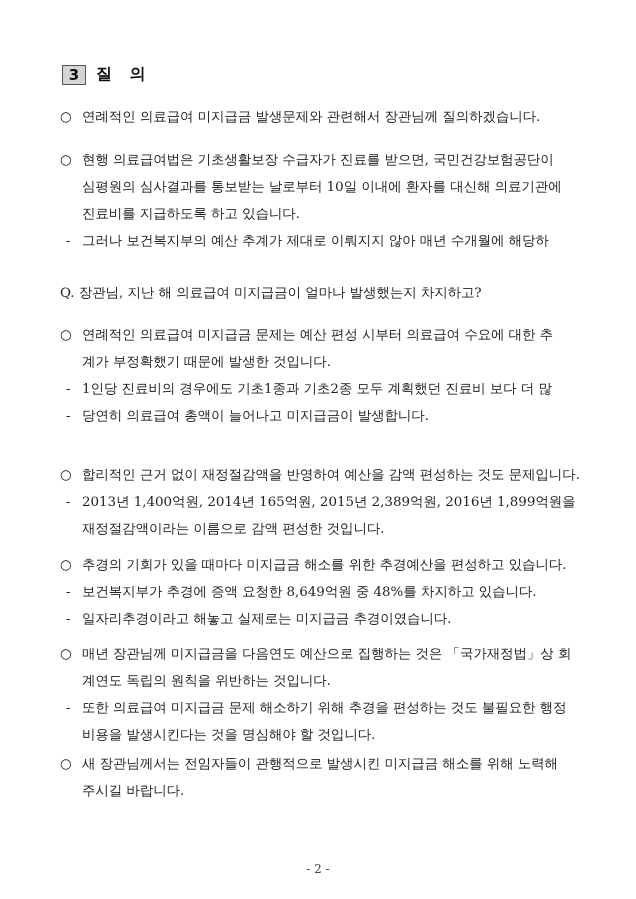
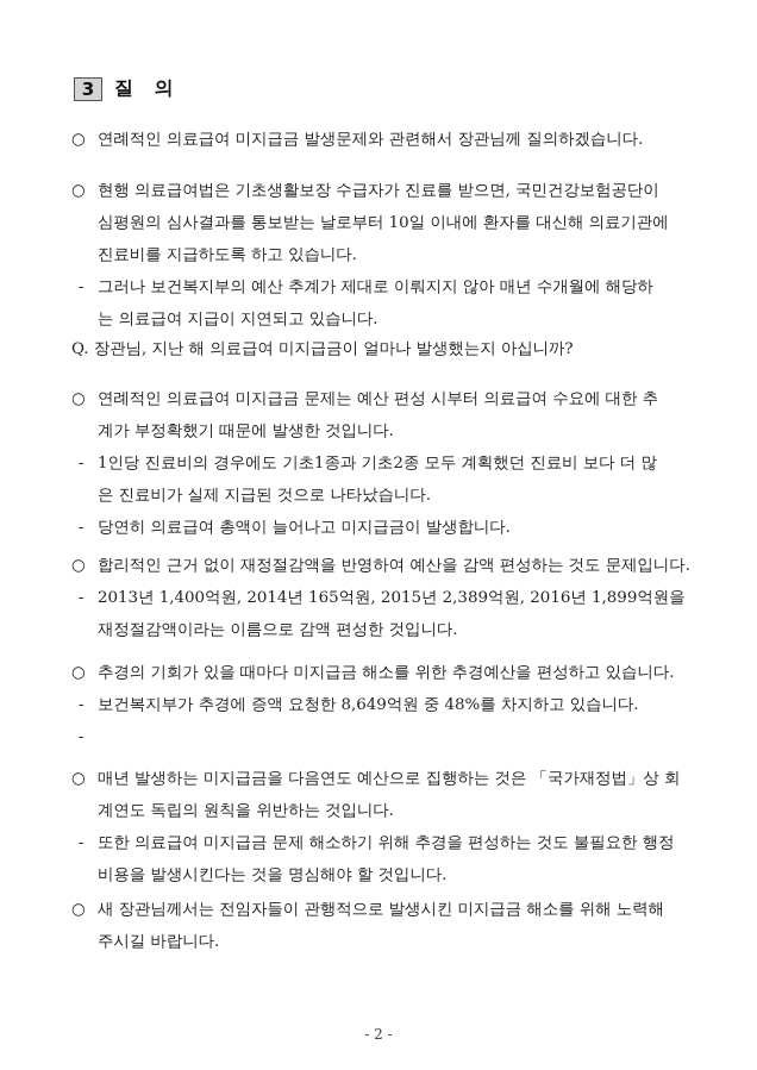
  3
  질 의
  ○
  연례적인 의료급여 미지급금 발생문제와 관련해서 장관님께 질의하겠습니다.
  ○
  현행 의료급여법은 기초생활보장 수급자가 진료를 받으면, 국민건강보험공단이
  심평원의 심사결과를 통보받는 날로부터 10일 이내에 환자를 대신해 의료기관에
  진료비를 지급하도록 하고 있습니다.
  -
  그러나 보건복지부의 예산 추계가 제대로 이뤄지지 않아 매년 수개월에 해당하
+ 는 의료급여 지급이 지연되고 있습니다.
- Q. 장관님, 지난 해 의료급여 미지급금이 얼마나 발생했는지 차지하고?
+ Q. 장관님, 지난 해 의료급여 미지급금이 얼마나 발생했는지 아십니까?
  ○
  연례적인 의료급여 미지급금 문제는 예산 편성 시부터 의료급여 수요에 대한 추
  계가 부정확했기 때문에 발생한 것입니다.
  -
  1인당 진료비의 경우에도 기초1종과 기초2종 모두 계획했던 진료비 보다 더 많
+ 은 진료비가 실제 지급된 것으로 나타났습니다.
  -
  당연히 의료급여 총액이 늘어나고 미지급금이 발생합니다.
  ○
  합리적인 근거 없이 재정절감액을 반영하여 예산을 감액 편성하는 것도 문제입니다.
  -
  2013년 1,400억원, 2014년 165억원, 2015년 2,389억원, 2016년 1,899억원을
  재정절감액이라는 이름으로 감액 편성한 것입니다.
  ○
  추경의 기회가 있을 때마다 미지급금 해소를 위한 추경예산을 편성하고 있습니다.
  -
  보건복지부가 추경에 증액 요청한 8,649억원 중 48%를 차지하고 있습니다.
  -
- 일자리추경이라고 해놓고 실제로는 미지급금 추경이였습니다.
  ○
- 매년 장관님께 미지급금을 다음연도 예산으로 집행하는 것은 「국가재정법」상 회
+ 매년 발생하는 미지급금을 다음연도 예산으로 집행하는 것은 「국가재정법」상 회
  계연도 독립의 원칙을 위반하는 것입니다.
  -
  또한 의료급여 미지급금 문제 해소하기 위해 추경을 편성하는 것도 불필요한 행정
  비용을 발생시킨다는 것을 명심해야 할 것입니다.
  ○
  새 장관님께서는 전임자들이 관행적으로 발생시킨 미지급금 해소를 위해 노력해
  주시길 바랍니다.
  - 2 -
